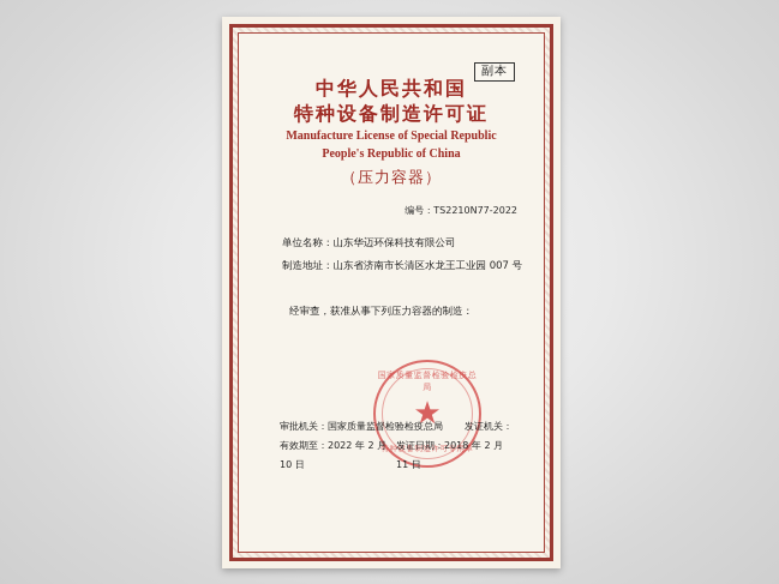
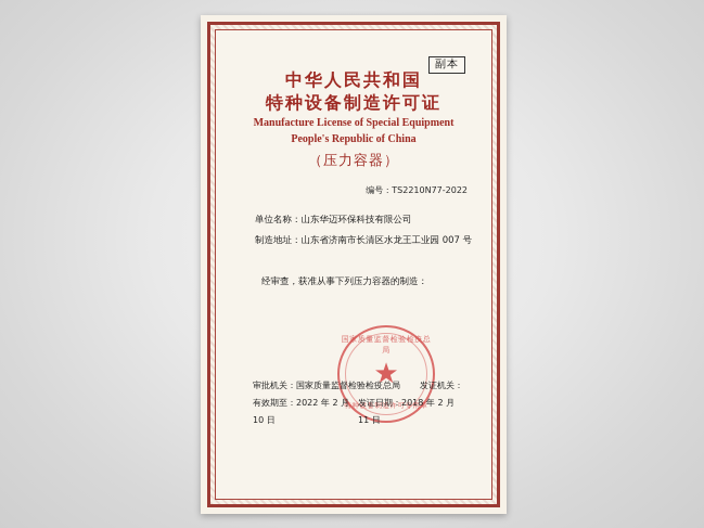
  副本
  中华人民共和国
  特种设备制造许可证
- Manufacture License of Special Republic
+ Manufacture License of Special Equipment
  People's Republic of China
  （压力容器）
  编号：TS2210N77-2022
  单位名称：山东华迈环保科技有限公司
  制造地址：山东省济南市长清区水龙王工业园 007 号
  经审查，获准从事下列压力容器的制造：
  国家质量监督检验检疫总局
  ★
  特种设备制造许可专用章
  审批机关：国家质量监督检验检疫总局
  发证机关：
  有效期至：2022 年 2 月 10 日
  发证日期：2018 年 2 月 11 日
